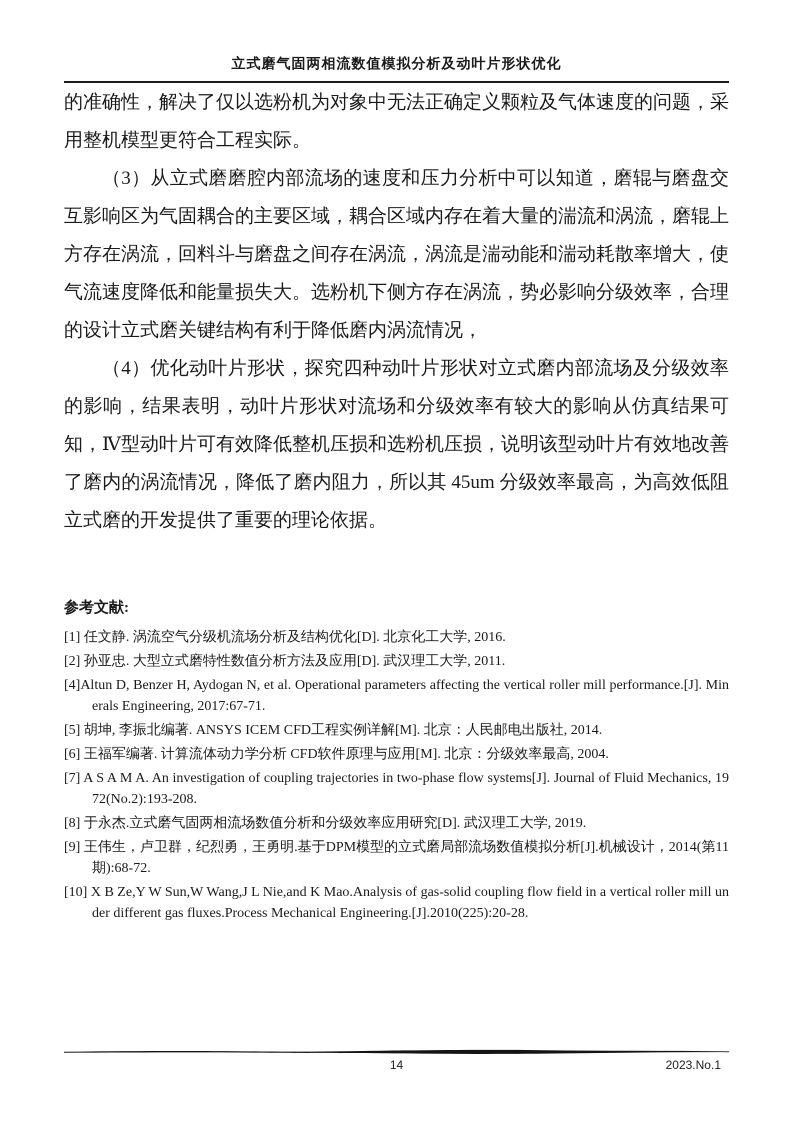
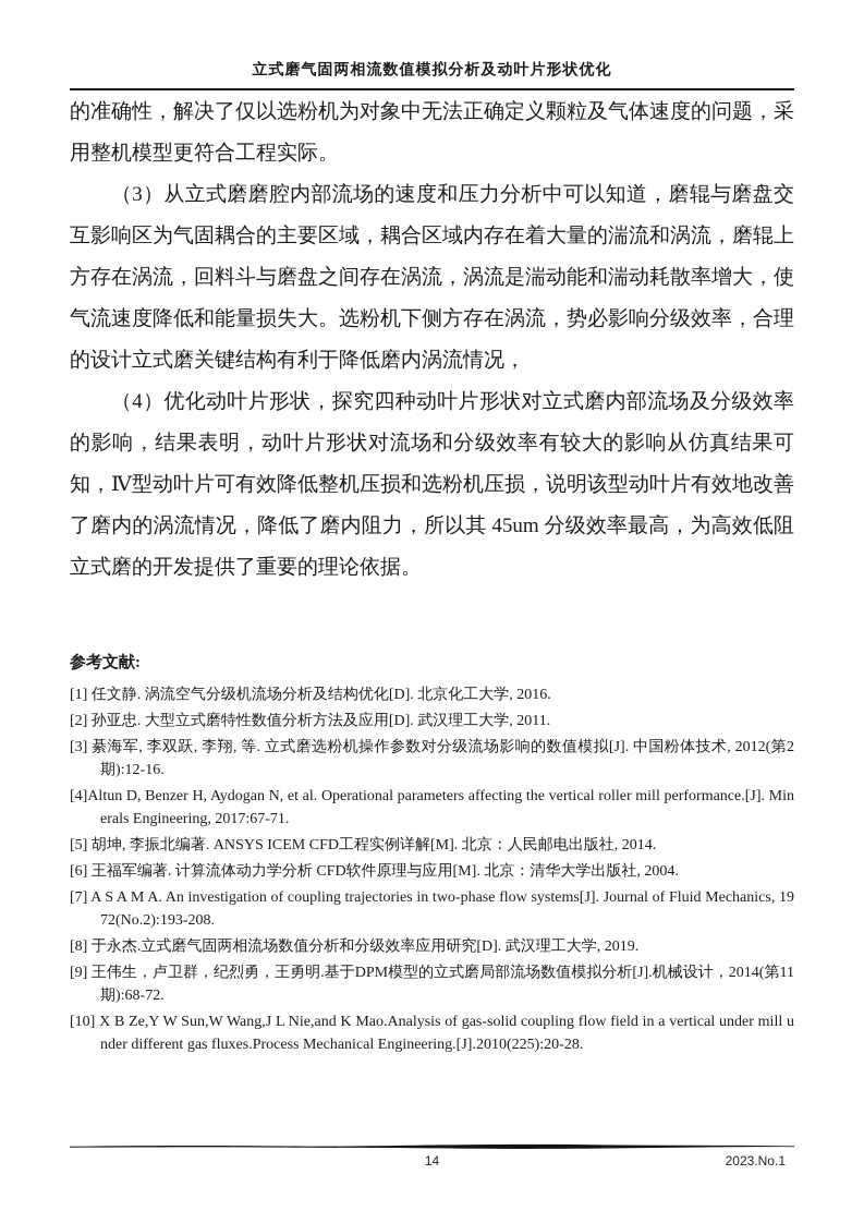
  立式磨气固两相流数值模拟分析及动叶片形状优化
  的准确性，解决了仅以选粉机为对象中无法正确定义颗粒及气体速度的问题，采用整机模型更符合工程实际。
  （3）从立式磨磨腔内部流场的速度和压力分析中可以知道，磨辊与磨盘交互影响区为气固耦合的主要区域，耦合区域内存在着大量的湍流和涡流，磨辊上方存在涡流，回料斗与磨盘之间存在涡流，涡流是湍动能和湍动耗散率增大，使气流速度降低和能量损失大。选粉机下侧方存在涡流，势必影响分级效率，合理的设计立式磨关键结构有利于降低磨内涡流情况，
  （4）优化动叶片形状，探究四种动叶片形状对立式磨内部流场及分级效率的影响，结果表明，动叶片形状对流场和分级效率有较大的影响从仿真结果可知，Ⅳ型动叶片可有效降低整机压损和选粉机压损，说明该型动叶片有效地改善了磨内的涡流情况，降低了磨内阻力，所以其 45um 分级效率最高，为高效低阻立式磨的开发提供了重要的理论依据。
  参考文献:
  [1] 任文静. 涡流空气分级机流场分析及结构优化[D]. 北京化工大学, 2016.
  [2] 孙亚忠. 大型立式磨特性数值分析方法及应用[D]. 武汉理工大学, 2011.
+ [3] 綦海军, 李双跃, 李翔, 等. 立式磨选粉机操作参数对分级流场影响的数值模拟[J]. 中国粉体技术, 2012(第2期):12-16.
  [4]Altun D, Benzer H, Aydogan N, et al. Operational parameters affecting the vertical roller mill performance.[J]. Minerals Engineering, 2017:67-71.
  [5] 胡坤, 李振北编著. ANSYS ICEM CFD工程实例详解[M]. 北京：人民邮电出版社, 2014.
- [6] 王福军编著. 计算流体动力学分析 CFD软件原理与应用[M]. 北京：分级效率最高, 2004.
+ [6] 王福军编著. 计算流体动力学分析 CFD软件原理与应用[M]. 北京：清华大学出版社, 2004.
  [7] A S A M A. An investigation of coupling trajectories in two-phase flow systems[J]. Journal of Fluid Mechanics, 1972(No.2):193-208.
  [8] 于永杰.立式磨气固两相流场数值分析和分级效率应用研究[D]. 武汉理工大学, 2019.
  [9] 王伟生，卢卫群，纪烈勇，王勇明.基于DPM模型的立式磨局部流场数值模拟分析[J].机械设计，2014(第11期):68-72.
- [10] X B Ze,Y W Sun,W Wang,J L Nie,and K Mao.Analysis of gas-solid coupling flow field in a vertical roller mill under different gas fluxes.Process Mechanical Engineering.[J].2010(225):20-28.
+ [10] X B Ze,Y W Sun,W Wang,J L Nie,and K Mao.Analysis of gas-solid coupling flow field in a vertical under mill under different gas fluxes.Process Mechanical Engineering.[J].2010(225):20-28.
  14
  2023.No.1
